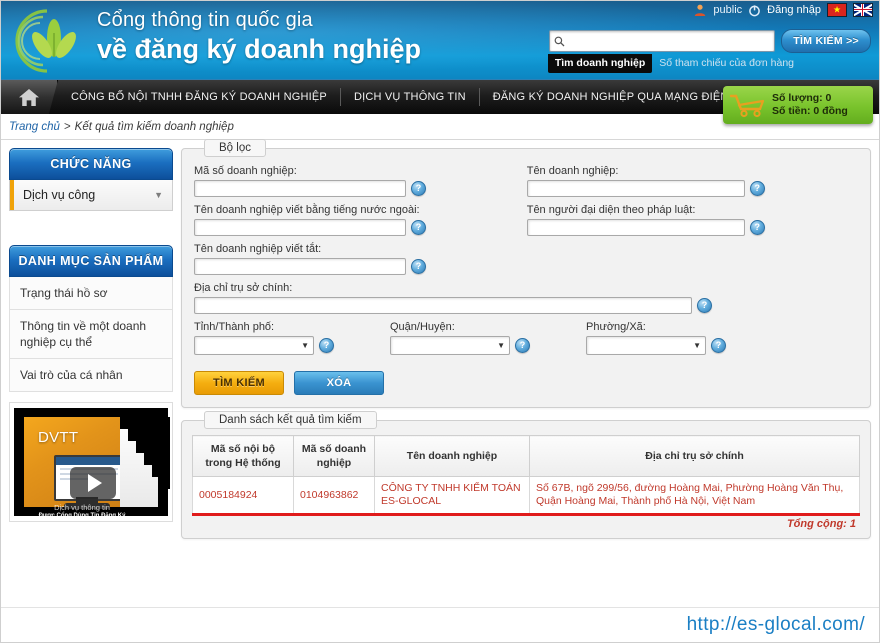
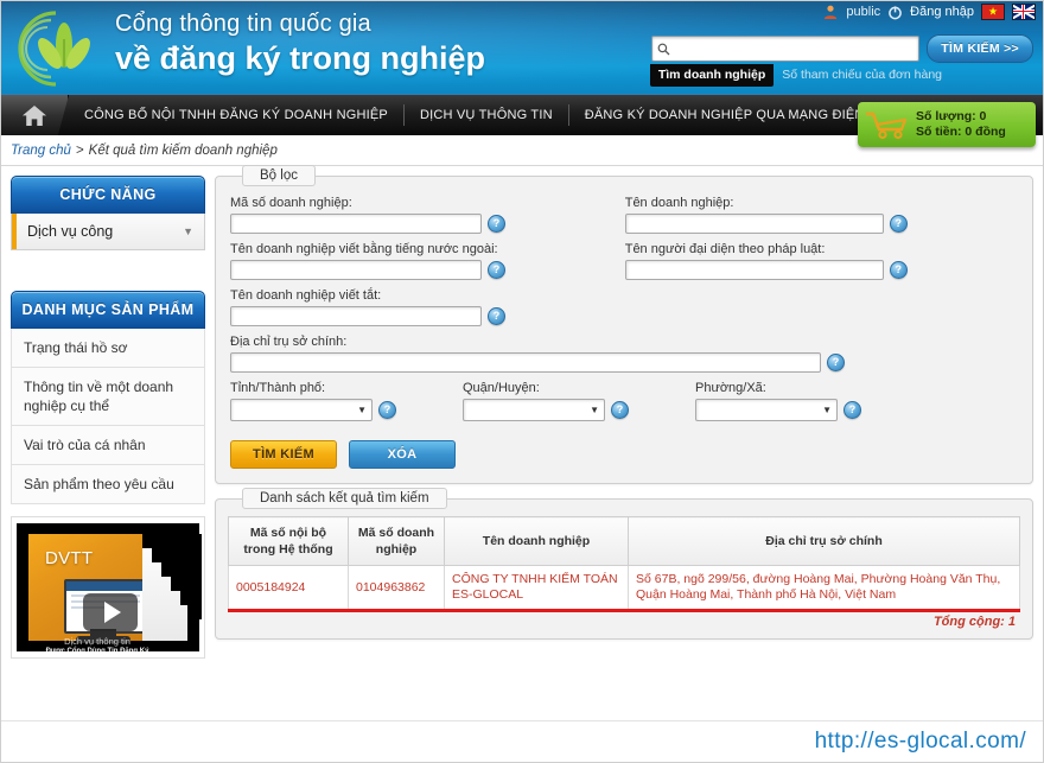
  Cổng thông tin quốc gia
- về đăng ký doanh nghiệp
+ về đăng ký trong nghiệp
  public
  Đăng nhập
  TÌM KIẾM >>
  Tìm doanh nghiệp
  Số tham chiếu của đơn hàng
  CÔNG BỐ NỘI TNHH ĐĂNG KÝ DOANH NGHIỆP
  DỊCH VỤ THÔNG TIN
  ĐĂNG KÝ DOANH NGHIỆP QUA MẠNG ĐIỆ
  Số lượng: 0
  Số tiền: 0 đồng
  Trang chủ
  >
  Kết quả tìm kiếm doanh nghiệp
  CHỨC NĂNG
  Dịch vụ công
  ▼
  DANH MỤC SẢN PHẨM
  Trạng thái hồ sơ
  Thông tin về một doanh nghiệp cụ thể
  Vai trò của cá nhân
+ Sản phẩm theo yêu cầu
  DVTT
  Dịch vụ thông tin
  Bộ lọc
  Mã số doanh nghiệp:
  ?
  Tên doanh nghiệp viết bằng tiếng nước ngoài:
  ?
  Tên doanh nghiệp viết tắt:
  ?
  Tên doanh nghiệp:
  ?
  Tên người đại diện theo pháp luật:
  ?
  Địa chỉ trụ sở chính:
  ?
  Tỉnh/Thành phố:
  ▼
  ?
  Quận/Huyện:
  ▼
  ?
  Phường/Xã:
  ▼
  ?
  TÌM KIẾM
  XÓA
  Danh sách kết quả tìm kiếm
  Mã số nội bộ trong Hệ thống	Mã số doanh nghiệp	Tên doanh nghiệp	Địa chỉ trụ sở chính
  0005184924	0104963862	CÔNG TY TNHH KIỂM TOÁN ES-GLOCAL	Số 67B, ngõ 299/56, đường Hoàng Mai, Phường Hoàng Văn Thụ, Quận Hoàng Mai, Thành phố Hà Nội, Việt Nam
  Tổng cộng: 1
  http://es-glocal.com/
